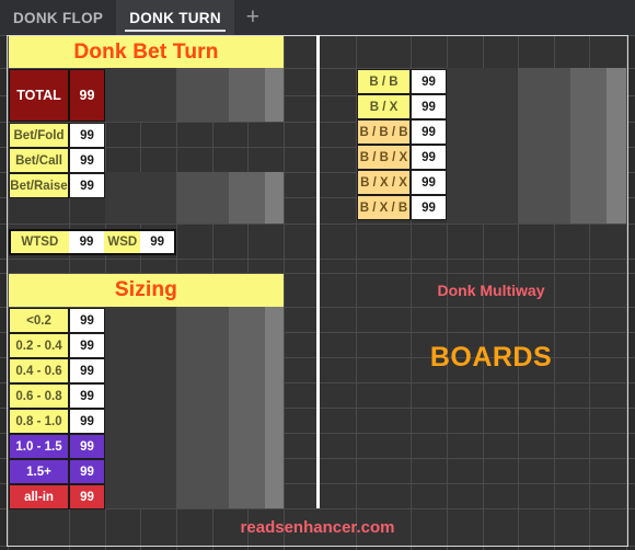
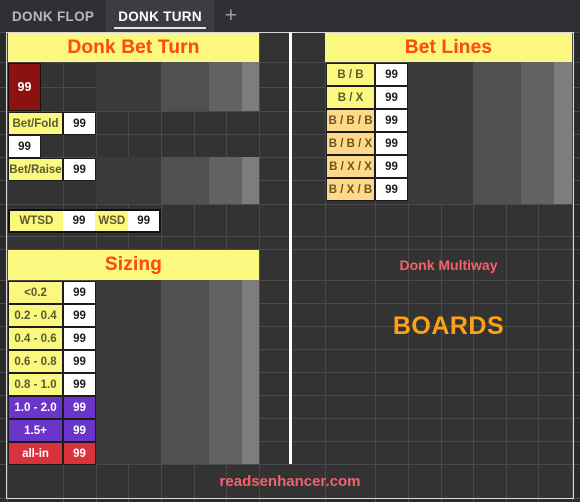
  DONK FLOP
  DONK TURN
  +
  Donk Bet Turn
- TOTAL
  99
  Bet/Fold
  99
- Bet/Call
  99
  Bet/Raise
  99
  WTSD
  99
  WSD
  99
  Sizing
  <0.2
  99
  0.2 - 0.4
  99
  0.4 - 0.6
  99
  0.6 - 0.8
  99
  0.8 - 1.0
  99
- 1.0 - 1.5
+ 1.0 - 2.0
  99
  1.5+
  99
  all-in
  99
+ Bet Lines
  B / B
  99
  B / X
  99
  B / B / B
  99
  B / B / X
  99
  B / X / X
  99
  B / X / B
  99
  Donk Multiway
  BOARDS
  readsenhancer.com
